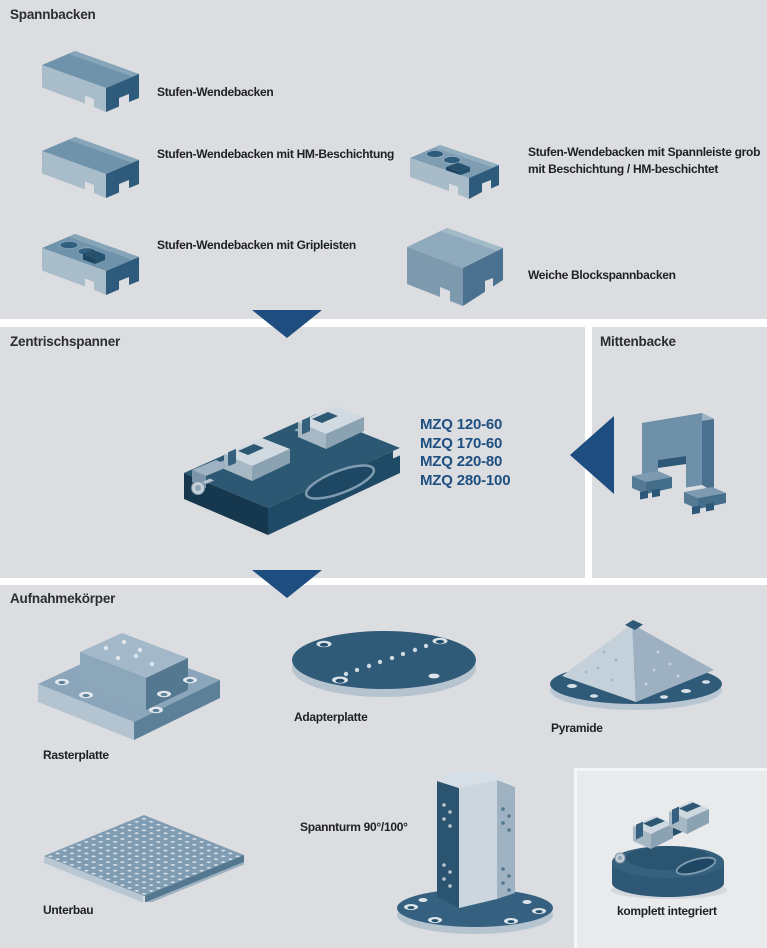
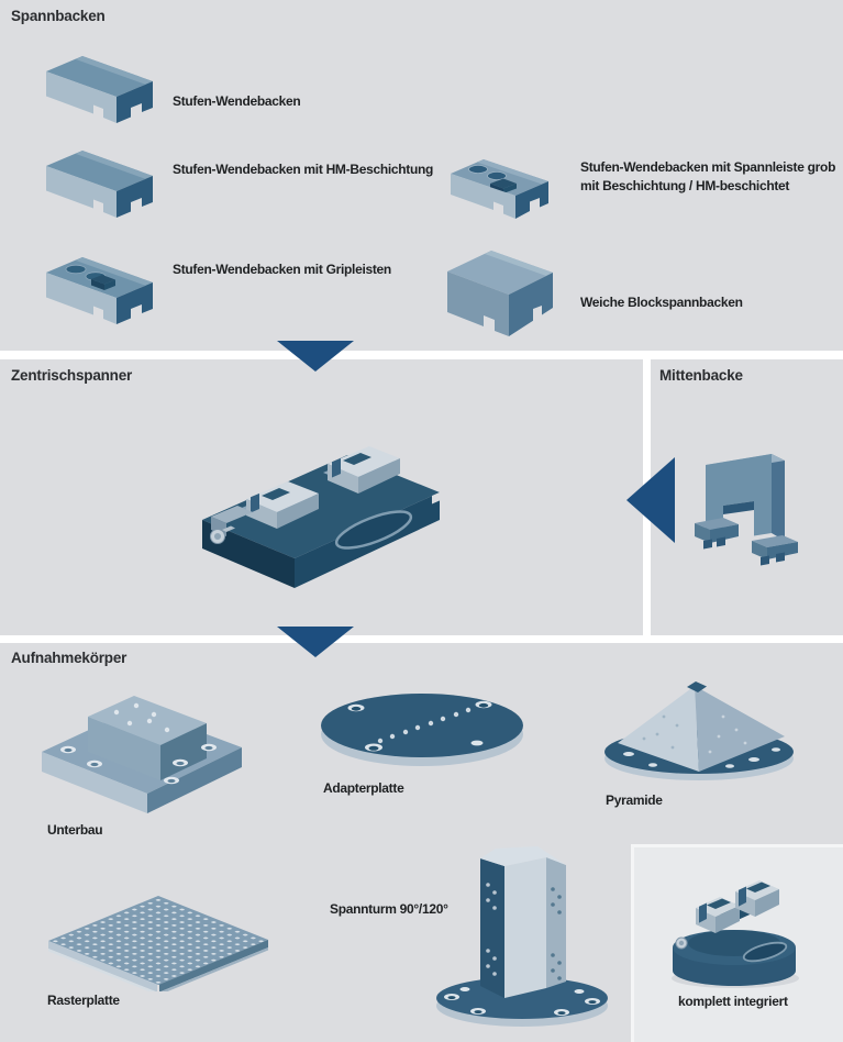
  Spannbacken
  Zentrischspanner
  Mittenbacke
  Aufnahmekörper
  Stufen-Wendebacken
  Stufen-Wendebacken mit HM-Beschichtung
  Stufen-Wendebacken mit Gripleisten
  Stufen-Wendebacken mit Spannleiste grob mit Beschichtung / HM-beschichtet
  Weiche Blockspannbacken
- MZQ 120-60
- MZQ 170-60
- MZQ 220-80
- MZQ 280-100
- Rasterplatte
+ Unterbau
  Adapterplatte
  Pyramide
- Spannturm 90°/100°
+ Spannturm 90°/120°
- Unterbau
+ Rasterplatte
  komplett integriert
